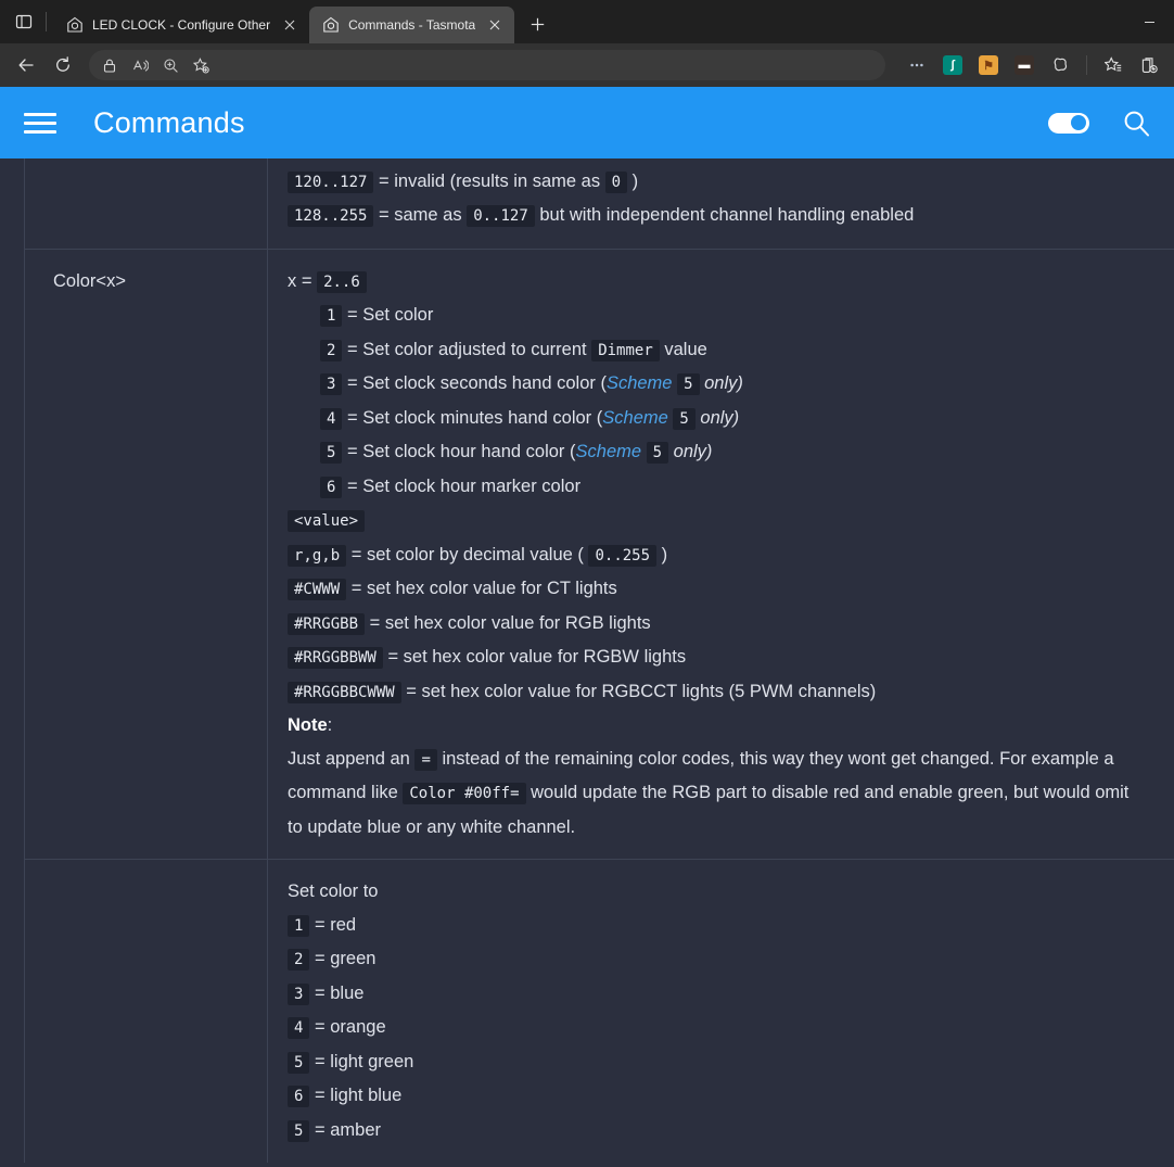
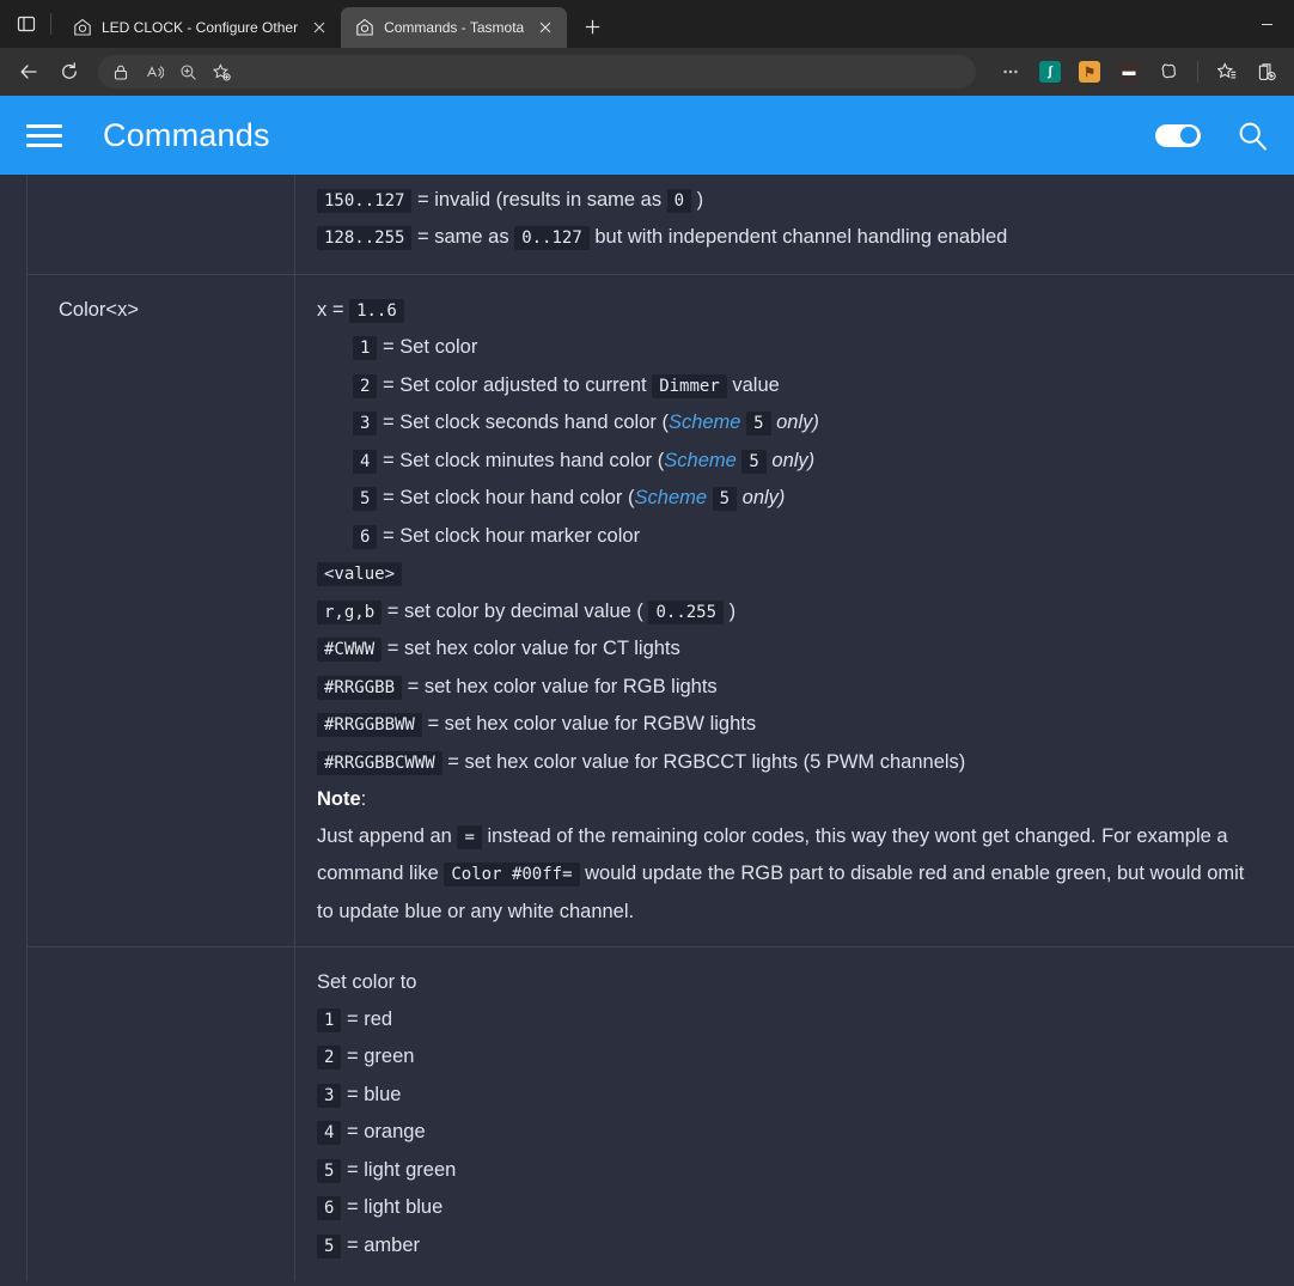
  LED CLOCK - Configure Other
  Commands - Tasmota
  ∫
  ⚑
  ▬
  Commands
- 	120..127 = invalid (results in same as 0 )128..255 = same as 0..127 but with independent channel handling enabled
+ 	150..127 = invalid (results in same as 0 )128..255 = same as 0..127 but with independent channel handling enabled
- Color<x>	x = 2..61 = Set color2 = Set color adjusted to current Dimmer value3 = Set clock seconds hand color (Scheme 5 only)4 = Set clock minutes hand color (Scheme 5 only)5 = Set clock hour hand color (Scheme 5 only)6 = Set clock hour marker color<value>r,g,b = set color by decimal value ( 0..255 )#CWWW = set hex color value for CT lights#RRGGBB = set hex color value for RGB lights#RRGGBBWW = set hex color value for RGBW lights#RRGGBBCWWW = set hex color value for RGBCCT lights (5 PWM channels)Note:Just append an = instead of the remaining color codes, this way they wont get changed. For example a command like Color #00ff= would update the RGB part to disable red and enable green, but would omit to update blue or any white channel.
+ Color<x>	x = 1..61 = Set color2 = Set color adjusted to current Dimmer value3 = Set clock seconds hand color (Scheme 5 only)4 = Set clock minutes hand color (Scheme 5 only)5 = Set clock hour hand color (Scheme 5 only)6 = Set clock hour marker color<value>r,g,b = set color by decimal value ( 0..255 )#CWWW = set hex color value for CT lights#RRGGBB = set hex color value for RGB lights#RRGGBBWW = set hex color value for RGBW lights#RRGGBBCWWW = set hex color value for RGBCCT lights (5 PWM channels)Note:Just append an = instead of the remaining color codes, this way they wont get changed. For example a command like Color #00ff= would update the RGB part to disable red and enable green, but would omit to update blue or any white channel.
  	Set color to1 = red2 = green3 = blue4 = orange5 = light green6 = light blue5 = amber
